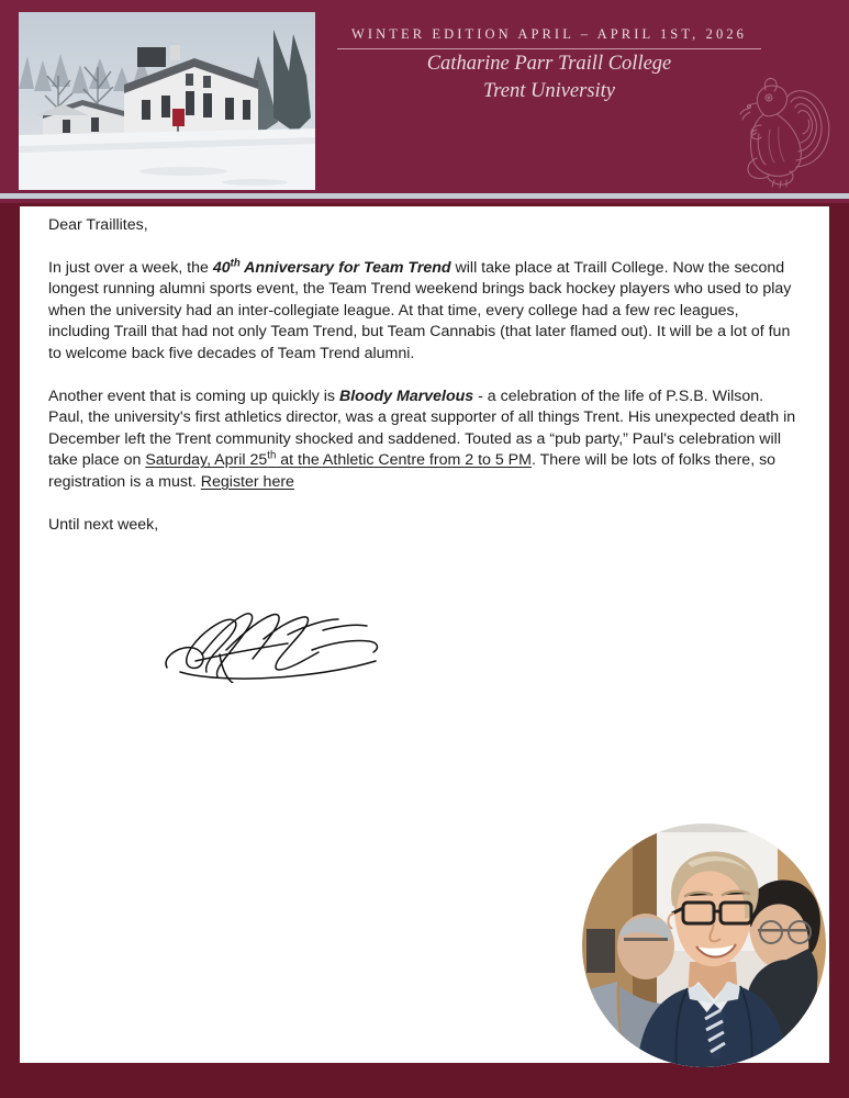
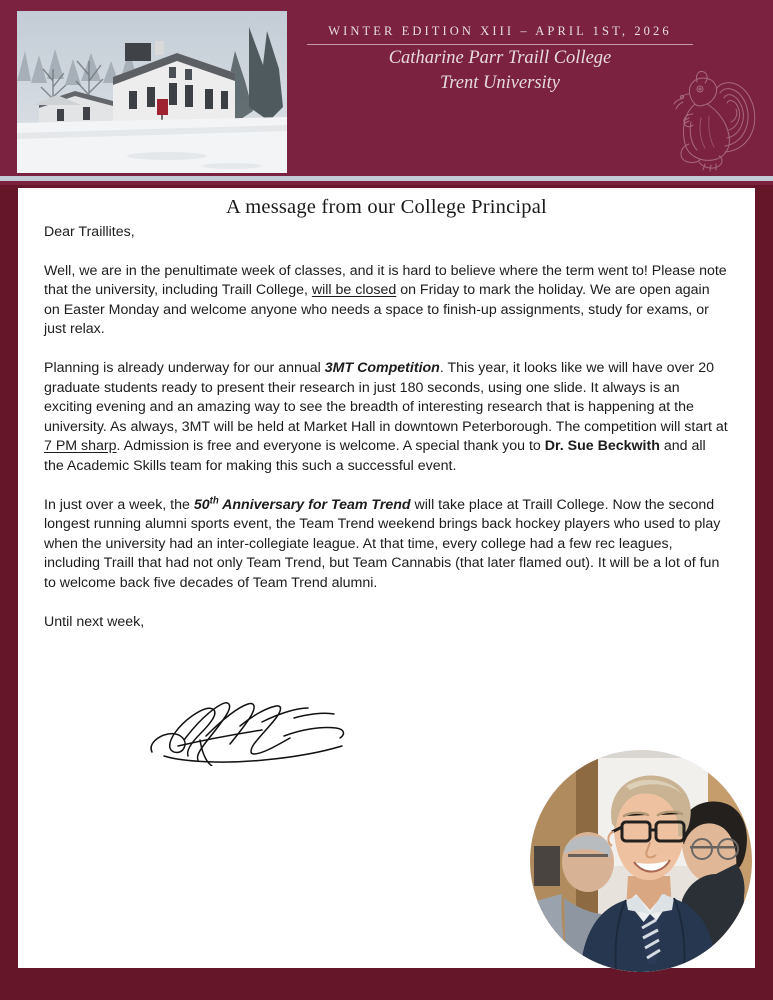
- WINTER EDITION APRIL – APRIL 1ST, 2026
+ WINTER EDITION XIII – APRIL 1ST, 2026
  Catharine Parr Traill College
  Trent University
+ A message from our College Principal
  Dear Traillites,
+ Well, we are in the penultimate week of classes, and it is hard to believe where the term went to! Please note that the university, including Traill College, will be closed on Friday to mark the holiday. We are open again on Easter Monday and welcome anyone who needs a space to finish-up assignments, study for exams, or just relax.
+ Planning is already underway for our annual 3MT Competition. This year, it looks like we will have over 20 graduate students ready to present their research in just 180 seconds, using one slide. It always is an exciting evening and an amazing way to see the breadth of interesting research that is happening at the university. As always, 3MT will be held at Market Hall in downtown Peterborough. The competition will start at 7 PM sharp. Admission is free and everyone is welcome. A special thank you to Dr. Sue Beckwith and all the Academic Skills team for making this such a successful event.
- In just over a week, the 40th Anniversary for Team Trend will take place at Traill College. Now the second longest running alumni sports event, the Team Trend weekend brings back hockey players who used to play when the university had an inter-collegiate league. At that time, every college had a few rec leagues, including Traill that had not only Team Trend, but Team Cannabis (that later flamed out). It will be a lot of fun to welcome back five decades of Team Trend alumni.
+ In just over a week, the 50th Anniversary for Team Trend will take place at Traill College. Now the second longest running alumni sports event, the Team Trend weekend brings back hockey players who used to play when the university had an inter-collegiate league. At that time, every college had a few rec leagues, including Traill that had not only Team Trend, but Team Cannabis (that later flamed out). It will be a lot of fun to welcome back five decades of Team Trend alumni.
- Another event that is coming up quickly is Bloody Marvelous - a celebration of the life of P.S.B. Wilson. Paul, the university's first athletics director, was a great supporter of all things Trent. His unexpected death in December left the Trent community shocked and saddened. Touted as a “pub party,” Paul's celebration will take place on Saturday, April 25th at the Athletic Centre from 2 to 5 PM. There will be lots of folks there, so registration is a must. Register here
  Until next week,
